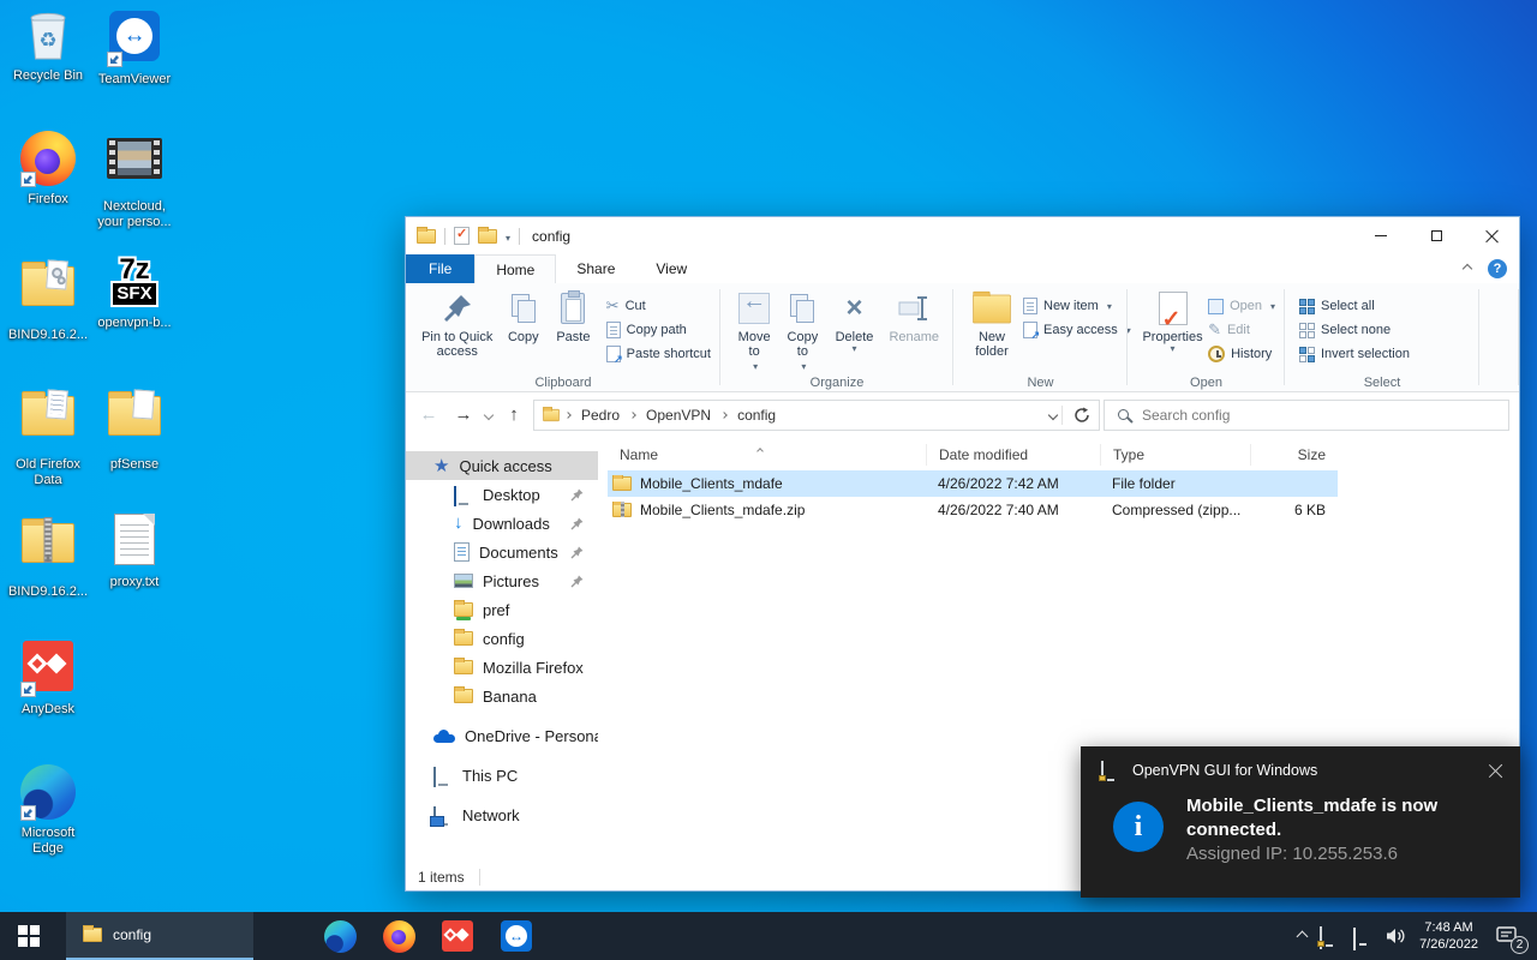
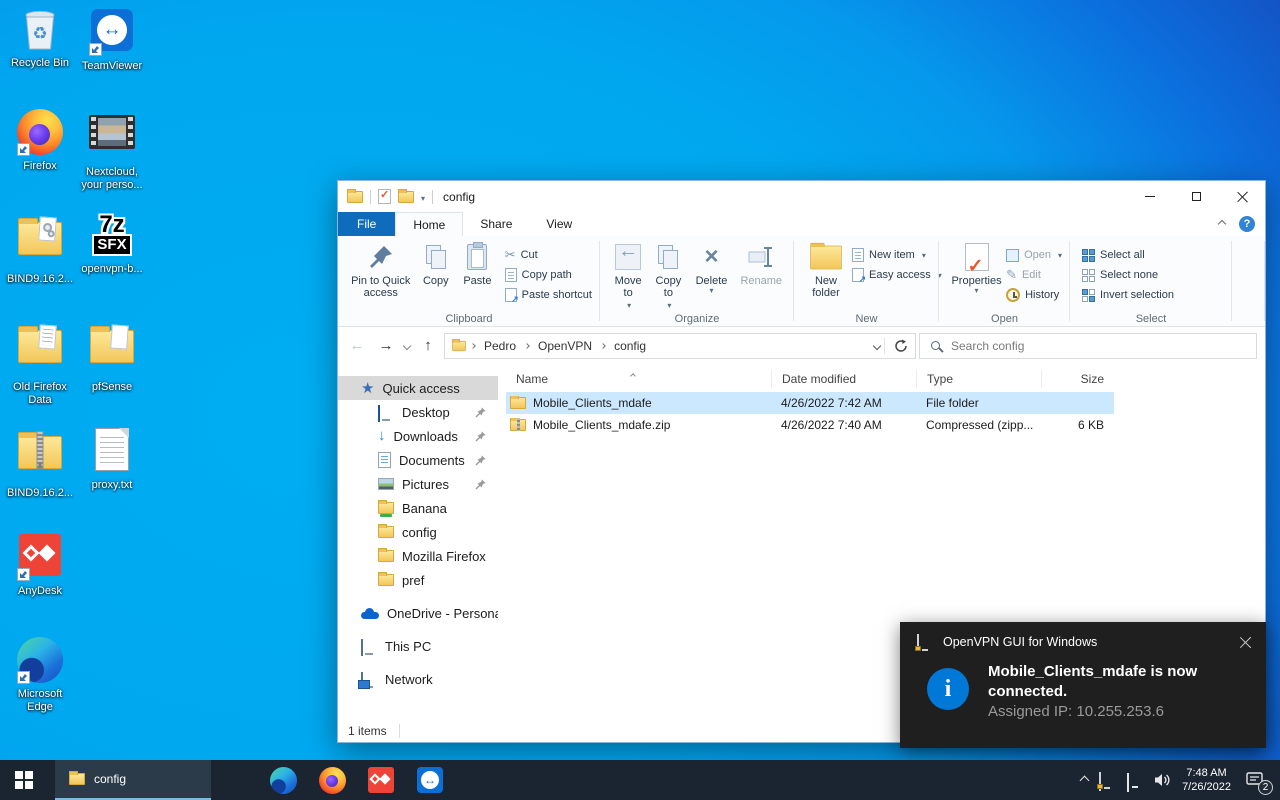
  ♻
  Recycle Bin
  ↔
  TeamViewer
  Firefox
  Nextcloud, your perso...
  BIND9.16.2...
  7z
  SFX
  openvpn-b...
  Old Firefox Data
  pfSense
  BIND9.16.2...
  proxy.txt
  AnyDesk
  Microsoft Edge
  config
  File
  Home
  Share
  View
  ?
  Pin to Quick access
  Copy
  Paste
  ✂
  Cut
  Copy path
  Paste shortcut
  Clipboard
  ←
  Move to
  Copy to
  ×
  Delete
  Rename
  Organize
  New folder
  New item
  Easy access
  New
  Properties
  Open
  ✎
  Edit
  History
  Open
  Select all
  Select none
  Invert selection
  Select
  ←
  →
  ↑
  Pedro
  OpenVPN
  config
  Search config
  ★
  Quick access
  Desktop
  ↓
  Downloads
  Documents
  Pictures
- pref
+ Banana
  config
  Mozilla Firefox
- Banana
+ pref
  OneDrive - Person
  This PC
  Network
  Name
  Date modified
  Type
  Size
  Mobile_Clients_mdafe
  4/26/2022 7:42 AM
  File folder
  Mobile_Clients_mdafe.zip
  4/26/2022 7:40 AM
  Compressed (zipp...
  6 KB
  1 items
  OpenVPN GUI for Windows
  i
  Mobile_Clients_mdafe is now connected.
  Assigned IP: 10.255.253.6
  config
  ↔
  7:48 AM
  7/26/2022
  2
